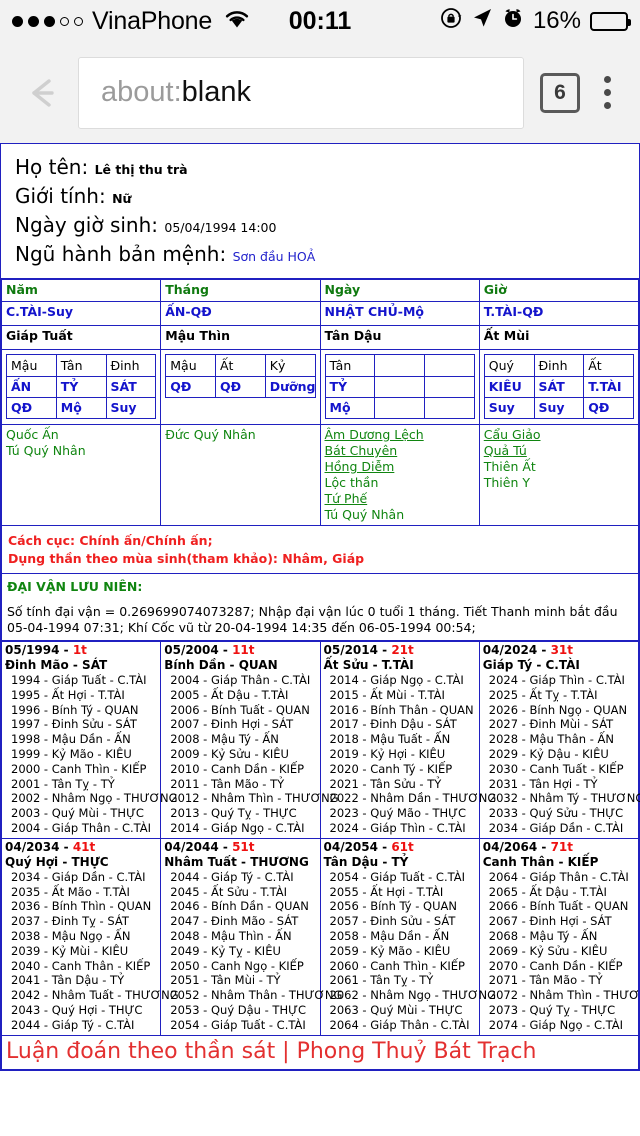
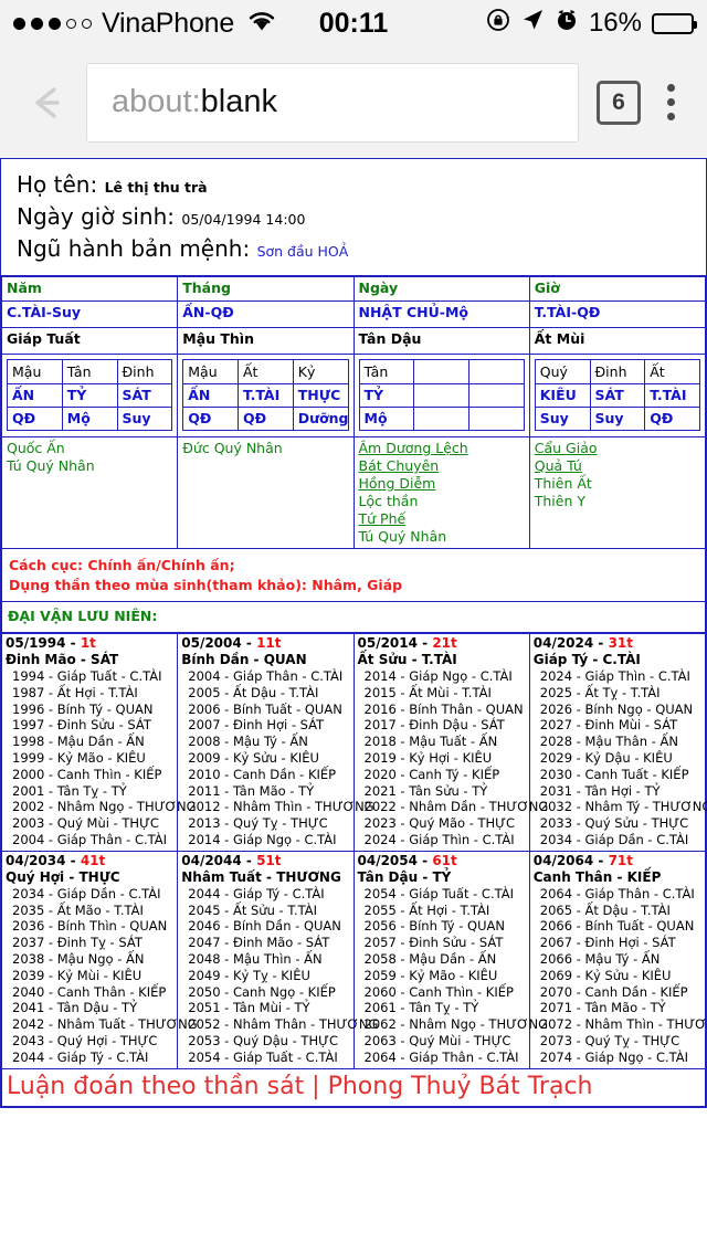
  VinaPhone
  00:11
  16%
  about:
  blank
  6
  Họ tên: Lê thị thu trà
- Giới tính: Nữ
  Ngày giờ sinh: 05/04/1994 14:00
  Ngũ hành bản mệnh: Sơn đầu HOẢ
  Năm	Tháng	Ngày	Giờ
  C.TÀI-Suy	ẤN-QĐ	NHẬT CHỦ-Mộ	T.TÀI-QĐ
  Giáp Tuất	Mậu Thìn	Tân Dậu	Ất Mùi
  Mậu	Tân	Đinh
  ẤN	TỶ	SÁT
  QĐ	Mộ	Suy
  Mậu	Ất	Kỷ
+ ẤN	T.TÀI	THỰC
  QĐ	QĐ	Dưỡng
  Tân
  TỶ
  Mộ
  Quý	Đinh	Ất
  KIÊU	SÁT	T.TÀI
  Suy	Suy	QĐ
  Quốc Ấn Tú Quý Nhân	Đức Quý Nhân	Âm Dương Lệch Bát Chuyên Hồng Diễm Lộc thần Tứ Phế Tú Quý Nhân	Cẩu Giảo Quả Tú Thiên Ất Thiên Y
  Cách cục: Chính ấn/Chính ấn;
  Dụng thần theo mùa sinh(tham khảo): Nhâm, Giáp
  ĐẠI VẬN LƯU NIÊN:
- Số tính đại vận = 0.269699074073287; Nhập đại vận lúc 0 tuổi 1 tháng. Tiết Thanh minh bắt đầu 05-04-1994 07:31; Khí Cốc vũ từ 20-04-1994 14:35 đến 06-05-1994 00:54;
- 05/1994 - 1t Đinh Mão - SÁT 1994 - Giáp Tuất - C.TÀI 1995 - Ất Hợi - T.TÀI 1996 - Bính Tý - QUAN 1997 - Đinh Sửu - SÁT 1998 - Mậu Dần - ẤN 1999 - Kỷ Mão - KIÊU 2000 - Canh Thìn - KIẾP 2001 - Tân Tỵ - TỶ 2002 - Nhâm Ngọ - THƯƠN 2003 - Quý Mùi - THỰC 2004 - Giáp Thân - C.TÀI	05/2004 - 11t Bính Dần - QUAN 2004 - Giáp Thân - C.TÀI 2005 - Ất Dậu - T.TÀI 2006 - Bính Tuất - QUAN 2007 - Đinh Hợi - SÁT 2008 - Mậu Tý - ẤN 2009 - Kỷ Sửu - KIÊU 2010 - Canh Dần - KIẾP 2011 - Tân Mão - TỶ 2012 - Nhâm Thìn - THƯƠN 2013 - Quý Tỵ - THỰC 2014 - Giáp Ngọ - C.TÀI	05/2014 - 21t Ất Sửu - T.TÀI 2014 - Giáp Ngọ - C.TÀI 2015 - Ất Mùi - T.TÀI 2016 - Bính Thân - QUAN 2017 - Đinh Dậu - SÁT 2018 - Mậu Tuất - ẤN 2019 - Kỷ Hợi - KIÊU 2020 - Canh Tý - KIẾP 2021 - Tân Sửu - TỶ 2022 - Nhâm Dần - THƯƠN 2023 - Quý Mão - THỰC 2024 - Giáp Thìn - C.TÀI	04/2024 - 31t Giáp Tý - C.TÀI 2024 - Giáp Thìn - C.TÀI 2025 - Ất Tỵ - T.TÀI 2026 - Bính Ngọ - QUAN 2027 - Đinh Mùi - SÁT 2028 - Mậu Thân - ẤN 2029 - Kỷ Dậu - KIÊU 2030 - Canh Tuất - KIẾP 2031 - Tân Hợi - TỶ 2032 - Nhâm Tý - THƯƠN 2033 - Quý Sửu - THỰC 2034 - Giáp Dần - C.TÀI
+ 05/1994 - 1t Đinh Mão - SÁT 1994 - Giáp Tuất - C.TÀI 1987 - Ất Hợi - T.TÀI 1996 - Bính Tý - QUAN 1997 - Đinh Sửu - SÁT 1998 - Mậu Dần - ẤN 1999 - Kỷ Mão - KIÊU 2000 - Canh Thìn - KIẾP 2001 - Tân Tỵ - TỶ 2002 - Nhâm Ngọ - THƯƠN 2003 - Quý Mùi - THỰC 2004 - Giáp Thân - C.TÀI	05/2004 - 11t Bính Dần - QUAN 2004 - Giáp Thân - C.TÀI 2005 - Ất Dậu - T.TÀI 2006 - Bính Tuất - QUAN 2007 - Đinh Hợi - SÁT 2008 - Mậu Tý - ẤN 2009 - Kỷ Sửu - KIÊU 2010 - Canh Dần - KIẾP 2011 - Tân Mão - TỶ 2012 - Nhâm Thìn - THƯƠN 2013 - Quý Tỵ - THỰC 2014 - Giáp Ngọ - C.TÀI	05/2014 - 21t Ất Sửu - T.TÀI 2014 - Giáp Ngọ - C.TÀI 2015 - Ất Mùi - T.TÀI 2016 - Bính Thân - QUAN 2017 - Đinh Dậu - SÁT 2018 - Mậu Tuất - ẤN 2019 - Kỷ Hợi - KIÊU 2020 - Canh Tý - KIẾP 2021 - Tân Sửu - TỶ 2022 - Nhâm Dần - THƯƠN 2023 - Quý Mão - THỰC 2024 - Giáp Thìn - C.TÀI	04/2024 - 31t Giáp Tý - C.TÀI 2024 - Giáp Thìn - C.TÀI 2025 - Ất Tỵ - T.TÀI 2026 - Bính Ngọ - QUAN 2027 - Đinh Mùi - SÁT 2028 - Mậu Thân - ẤN 2029 - Kỷ Dậu - KIÊU 2030 - Canh Tuất - KIẾP 2031 - Tân Hợi - TỶ 2032 - Nhâm Tý - THƯƠN 2033 - Quý Sửu - THỰC 2034 - Giáp Dần - C.TÀI
- 04/2034 - 41t Quý Hợi - THỰC 2034 - Giáp Dần - C.TÀI 2035 - Ất Mão - T.TÀI 2036 - Bính Thìn - QUAN 2037 - Đinh Tỵ - SÁT 2038 - Mậu Ngọ - ẤN 2039 - Kỷ Mùi - KIÊU 2040 - Canh Thân - KIẾP 2041 - Tân Dậu - TỶ 2042 - Nhâm Tuất - THƯƠN 2043 - Quý Hợi - THỰC 2044 - Giáp Tý - C.TÀI	04/2044 - 51t Nhâm Tuất - THƯƠNG 2044 - Giáp Tý - C.TÀI 2045 - Ất Sửu - T.TÀI 2046 - Bính Dần - QUAN 2047 - Đinh Mão - SÁT 2048 - Mậu Thìn - ẤN 2049 - Kỷ Tỵ - KIÊU 2050 - Canh Ngọ - KIẾP 2051 - Tân Mùi - TỶ 2052 - Nhâm Thân - THƯƠ 2053 - Quý Dậu - THỰC 2054 - Giáp Tuất - C.TÀI	04/2054 - 61t Tân Dậu - TỶ 2054 - Giáp Tuất - C.TÀI 2055 - Ất Hợi - T.TÀI 2056 - Bính Tý - QUAN 2057 - Đinh Sửu - SÁT 2058 - Mậu Dần - ẤN 2059 - Kỷ Mão - KIÊU 2060 - Canh Thìn - KIẾP 2061 - Tân Tỵ - TỶ 2062 - Nhâm Ngọ - THƯƠN 2063 - Quý Mùi - THỰC 2064 - Giáp Thân - C.TÀI	04/2064 - 71t Canh Thân - KIẾP 2064 - Giáp Thân - C.TÀI 2065 - Ất Dậu - T.TÀI 2066 - Bính Tuất - QUAN 2067 - Đinh Hợi - SÁT 2068 - Mậu Tý - ẤN 2069 - Kỷ Sửu - KIÊU 2070 - Canh Dần - KIẾP 2071 - Tân Mão - TỶ 2072 - Nhâm Thìn - THƯƠ 2073 - Quý Tỵ - THỰC 2074 - Giáp Ngọ - C.TÀI
+ 04/2034 - 41t Quý Hợi - THỰC 2034 - Giáp Dần - C.TÀI 2035 - Ất Mão - T.TÀI 2036 - Bính Thìn - QUAN 2037 - Đinh Tỵ - SÁT 2038 - Mậu Ngọ - ẤN 2039 - Kỷ Mùi - KIÊU 2040 - Canh Thân - KIẾP 2041 - Tân Dậu - TỶ 2042 - Nhâm Tuất - THƯƠN 2043 - Quý Hợi - THỰC 2044 - Giáp Tý - C.TÀI	04/2044 - 51t Nhâm Tuất - THƯƠNG 2044 - Giáp Tý - C.TÀI 2045 - Ất Sửu - T.TÀI 2046 - Bính Dần - QUAN 2047 - Đinh Mão - SÁT 2048 - Mậu Thìn - ẤN 2049 - Kỷ Tỵ - KIÊU 2050 - Canh Ngọ - KIẾP 2051 - Tân Mùi - TỶ 2052 - Nhâm Thân - THƯƠ 2053 - Quý Dậu - THỰC 2054 - Giáp Tuất - C.TÀI	04/2054 - 61t Tân Dậu - TỶ 2054 - Giáp Tuất - C.TÀI 2055 - Ất Hợi - T.TÀI 2056 - Bính Tý - QUAN 2057 - Đinh Sửu - SÁT 2058 - Mậu Dần - ẤN 2059 - Kỷ Mão - KIÊU 2060 - Canh Thìn - KIẾP 2061 - Tân Tỵ - TỶ 2062 - Nhâm Ngọ - THƯƠN 2063 - Quý Mùi - THỰC 2064 - Giáp Thân - C.TÀI	04/2064 - 71t Canh Thân - KIẾP 2064 - Giáp Thân - C.TÀI 2065 - Ất Dậu - T.TÀI 2066 - Bính Tuất - QUAN 2067 - Đinh Hợi - SÁT 2066 - Mậu Tý - ẤN 2069 - Kỷ Sửu - KIÊU 2070 - Canh Dần - KIẾP 2071 - Tân Mão - TỶ 2072 - Nhâm Thìn - THƯƠ 2073 - Quý Tỵ - THỰC 2074 - Giáp Ngọ - C.TÀI
  Luận đoán theo thần sát | Phong Thuỷ Bát Trạch
